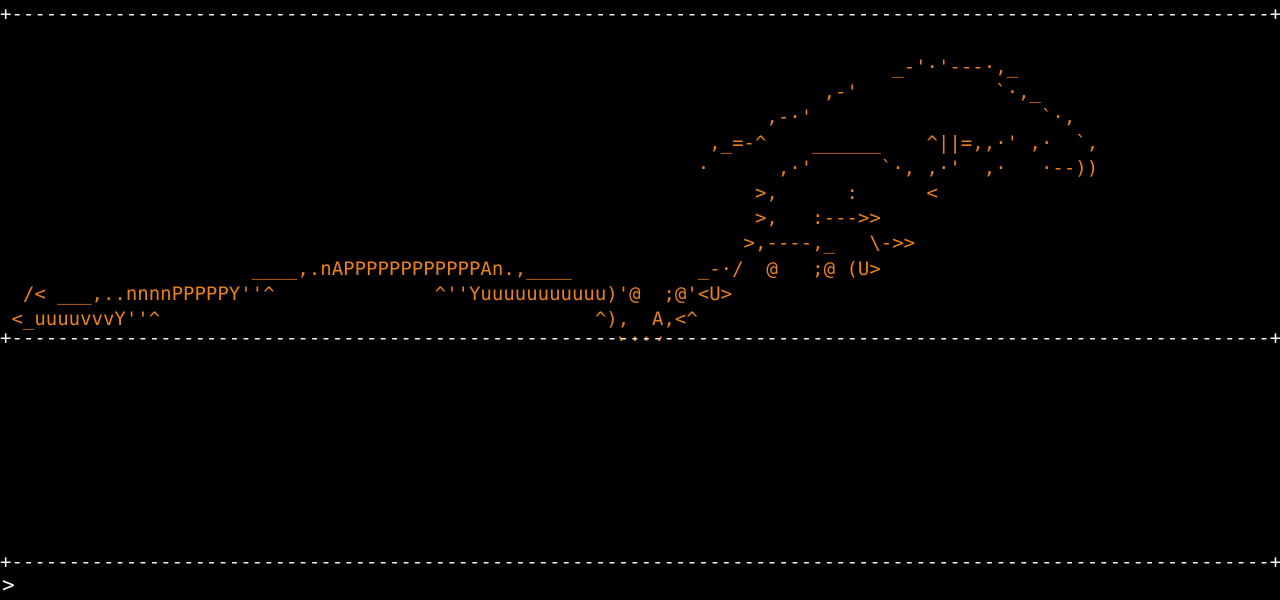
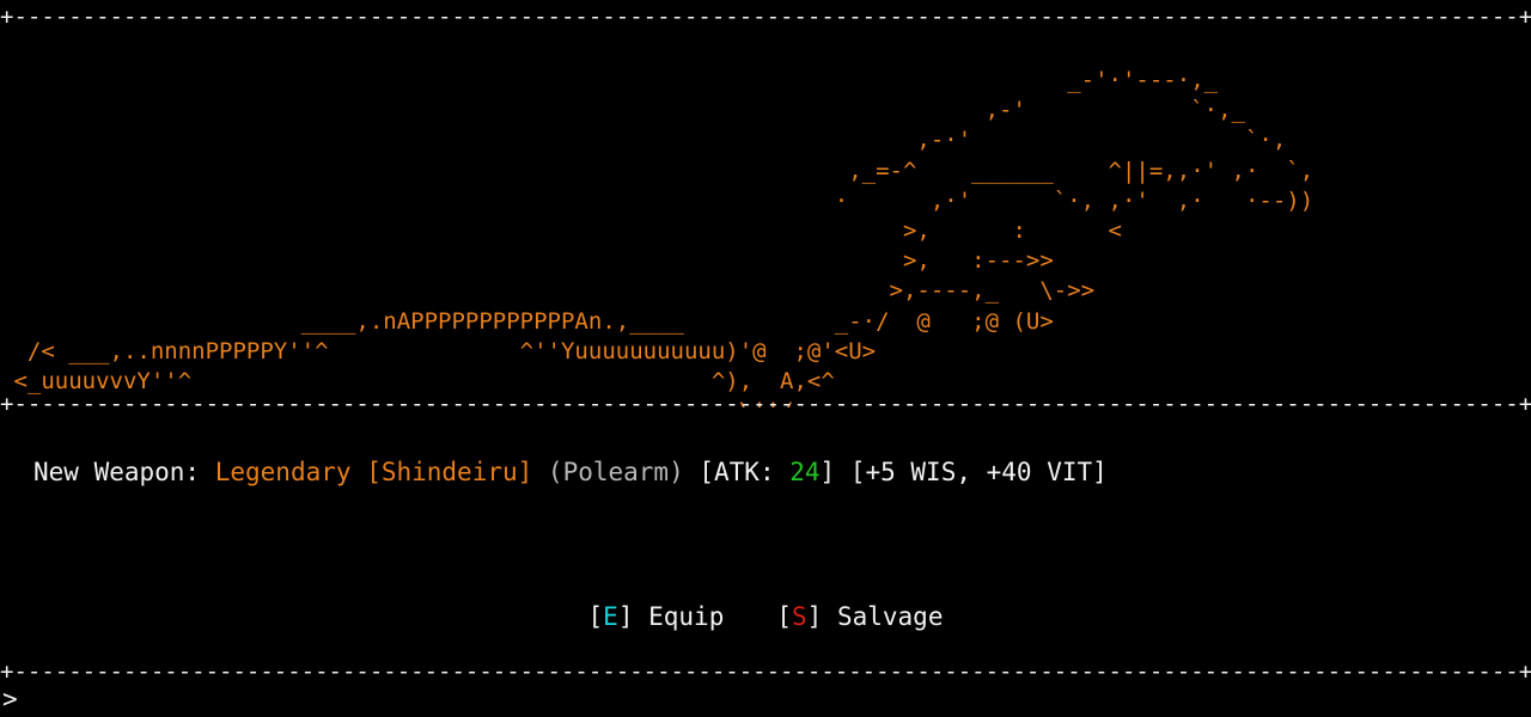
  +--------------------------------------------------------------------------------------------------------------+
  _-'·'---·,_
  ,-' `·,_
  ,-·' `·,
  ,_=-^ ______ ^||=,,·' ,· `,
  · ,·' `·, ,·' ,· ·--))
  >, : <
  >, :--->>
  >,----,_ \->>
  ____,.nAPPPPPPPPPPPPAn.,____ _-·/ @ ;@ (U>
  /< ___,..nnnnPPPPPY''^ ^''Yuuuuuuuuuuu)'@ ;@'<U>
  <_uuuuvvvY''^ ^), A,<^
  +--------------------------------------------------------------------------------------------------------------+
+ New Weapon: Legendary [Shindeiru] (Polearm) [ATK: 24] [+5 WIS, +40 VIT]
+ [E] Equip [S] Salvage
  +--------------------------------------------------------------------------------------------------------------+
  >
